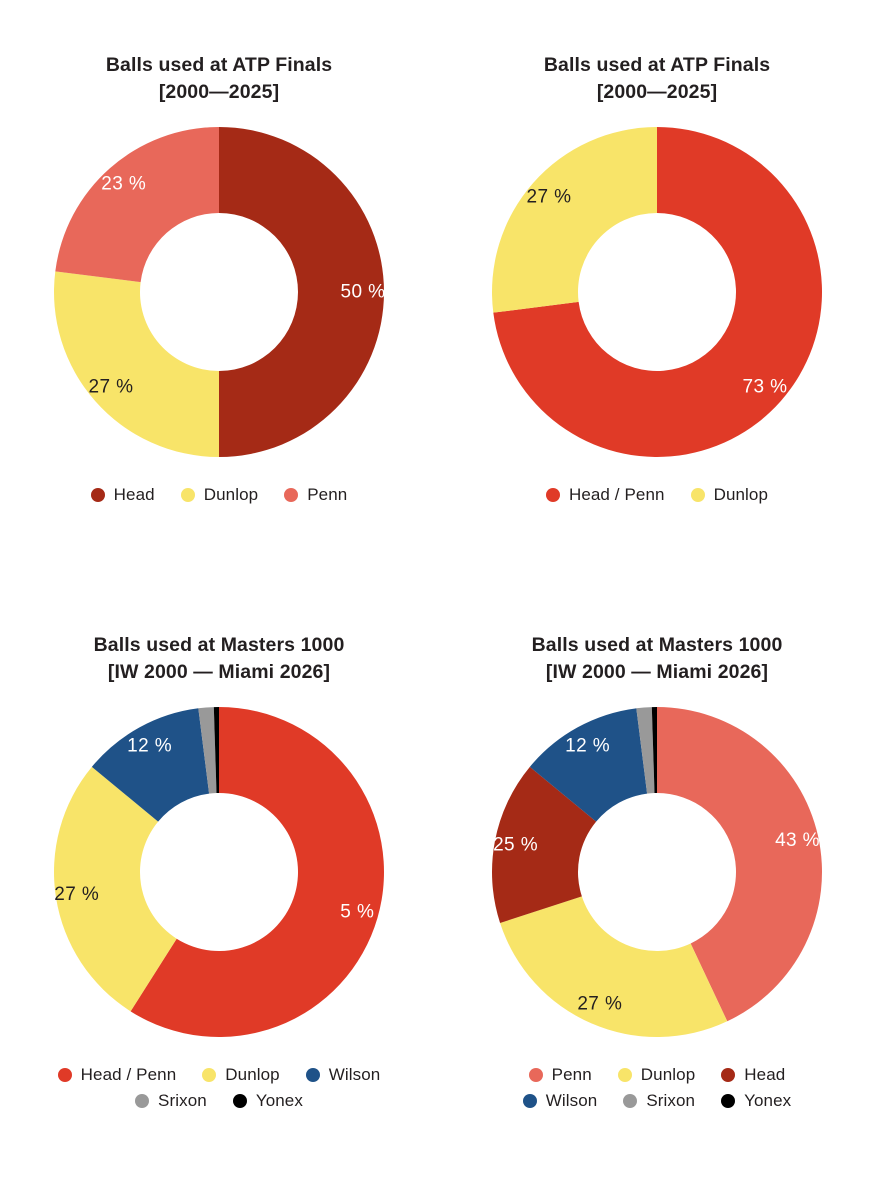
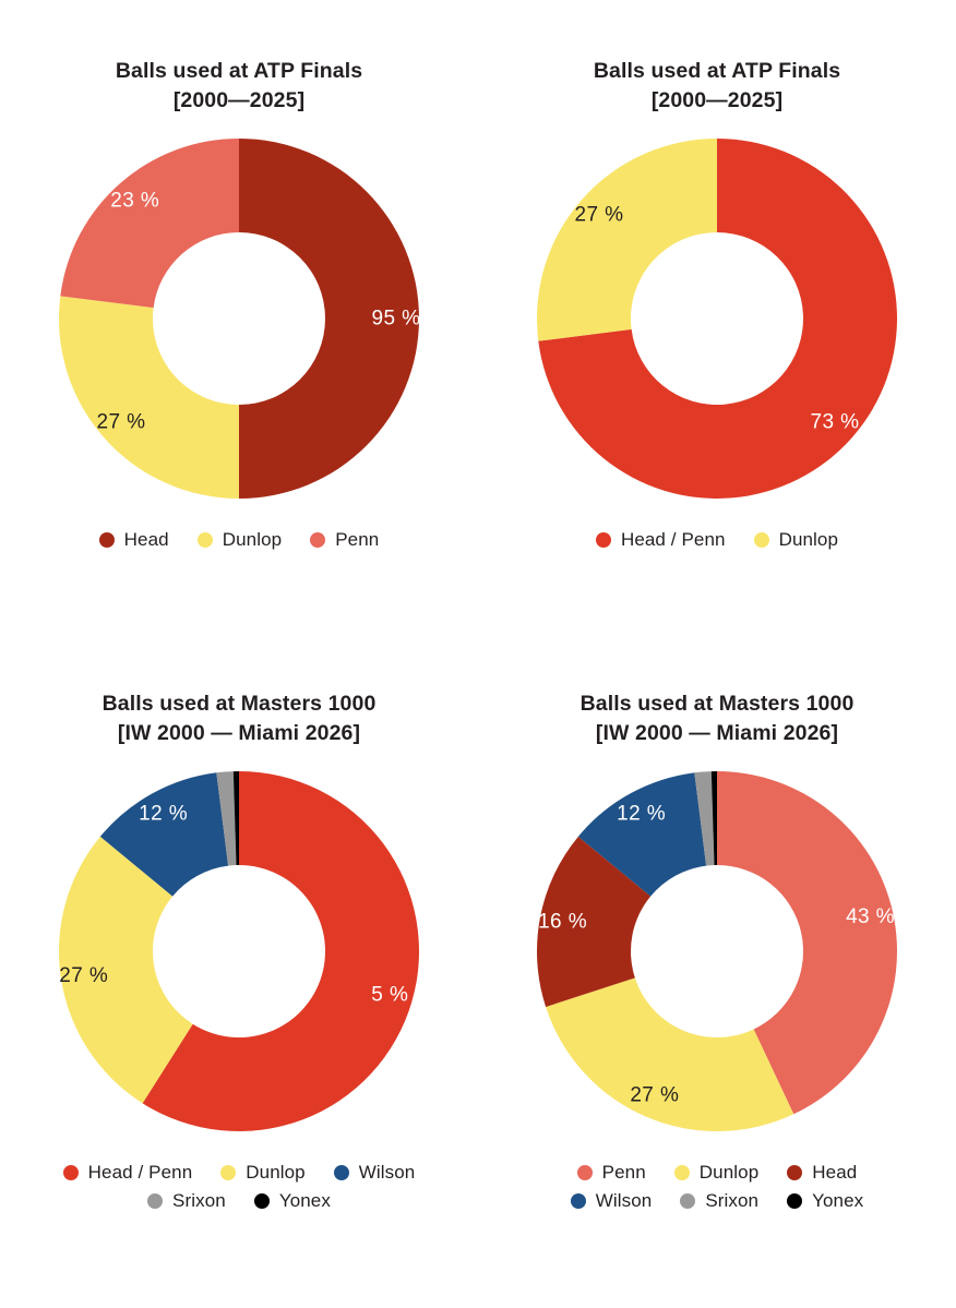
  Balls used at ATP Finals
  [2000—2025]
- 50 %
+ 95 %
  27 %
  23 %
  Head
  Dunlop
  Penn
  Balls used at ATP Finals
  [2000—2025]
  73 %
  27 %
  Head / Penn
  Dunlop
  Balls used at Masters 1000
  [IW 2000 — Miami 2026]
  5 %
  27 %
  12 %
  Head / Penn
  Dunlop
  Wilson
  Srixon
  Yonex
  Balls used at Masters 1000
  [IW 2000 — Miami 2026]
  43 %
  27 %
- 25 %
+ 16 %
  12 %
  Penn
  Dunlop
  Head
  Wilson
  Srixon
  Yonex
